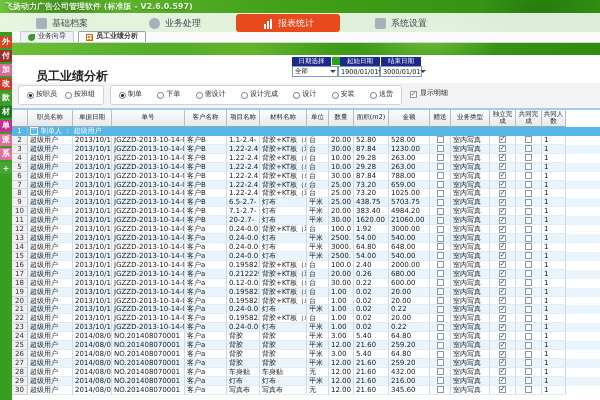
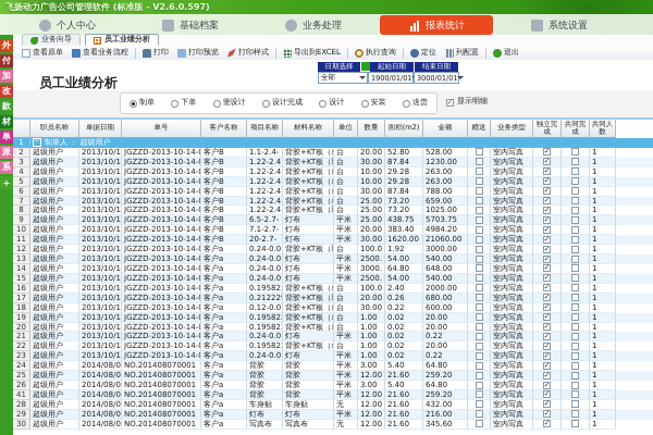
  飞扬动力广告公司管理软件 (标准版 - V2.6.0.597)
+ 个人中心
  基础档案
  业务处理
  报表统计
  系统设置
  业务向导
  员工业绩分析
+ 查看原单
+ 查看业务流程
+ 打印
+ 打印预览
+ 打印样式
+ 导出到EXCEL
+ 执行查询
+ 定位
+ 列配置
+ 退出
  员工业绩分析
  日期选择
  起始日期
  结束日期
  全部
  1900/01/01
  3000/01/01
- 按职员
- 按班组
  制单
  下单
  需设计
  设计完成
  设计
  安装
  送货
  显示明细
  职员名称
  单据日期
  单号
  客户名称
  项目名称
  材料名称
  单位
  数量
  面积(m2)
  金额
  赠送
  业务类型
  独立完成
  共同完成
  共同人数
  1
  制单人 ： 超级用户
  2
  超级用户
  2013/10/1
  JGZZD-2013-10-14-0
  客户B
  1.1-2.4-
  背胶+KT板（
  台
  20.00
  52.80
  528.00
  室内写真
  1
  3
  超级用户
  2013/10/1
  JGZZD-2013-10-14-0
  客户B
  1.22-2.4
  背胶+KT板（
  台
  30.00
  87.84
  1230.00
  室内写真
  1
  4
  超级用户
  2013/10/1
  JGZZD-2013-10-14-0
  客户B
  1.22-2.4
  背胶+KT板（
  台
  10.00
  29.28
  263.00
  室内写真
  1
  5
  超级用户
  2013/10/1
  JGZZD-2013-10-14-0
  客户B
  1.22-2.4
  背胶+KT板（
  台
  10.00
  29.28
  263.00
  室内写真
  1
  6
  超级用户
  2013/10/1
  JGZZD-2013-10-14-0
  客户B
  1.22-2.4
  背胶+KT板（
  台
  30.00
  87.84
  788.00
  室内写真
  1
  7
  超级用户
  2013/10/1
  JGZZD-2013-10-14-0
  客户B
  1.22-2.4
  背胶+KT板（
  台
  25.00
  73.20
  659.00
  室内写真
  1
  8
  超级用户
  2013/10/1
  JGZZD-2013-10-14-0
  客户B
  1.22-2.4
  背胶+KT板（
  台
  25.00
  73.20
  1025.00
  室内写真
  1
  9
  超级用户
  2013/10/1
  JGZZD-2013-10-14-0
  客户B
  6.5-2.7-
  灯布
  平米
  25.00
  438.75
  5703.75
  室内写真
  1
  10
  超级用户
  2013/10/1
  JGZZD-2013-10-14-0
  客户B
  7.1-2.7-
  灯布
  平米
  20.00
  383.40
  4984.20
  室内写真
  1
  11
  超级用户
  2013/10/1
  JGZZD-2013-10-14-0
  客户B
  20-2.7-
  灯布
  平米
  30.00
  1620.00
  21060.00
  室内写真
  1
  12
  超级用户
  2013/10/1
  JGZZD-2013-10-14-0
  客户a
  0.24-0.0
  背胶+KT板（
  台
  100.0
  1.92
  3000.00
  室内写真
  1
  13
  超级用户
  2013/10/1
  JGZZD-2013-10-14-0
  客户a
  0.24-0.0
  灯布
  平米
  2500.
  54.00
  540.00
  室内写真
  1
  14
  超级用户
  2013/10/1
  JGZZD-2013-10-14-0
  客户a
  0.24-0.0
  灯布
  平米
  3000.
  64.80
  648.00
  室内写真
  1
  16
  超级用户
  2013/10/1
  JGZZD-2013-10-14-0
  客户a
  0.19582
  背胶+KT板（
  台
  100.0
  2.40
  2000.00
  室内写真
  1
  17
  超级用户
  2013/10/1
  JGZZD-2013-10-14-0
  客户a
  0.21222
  背胶+KT板（
  台
  20.00
  0.26
  680.00
  室内写真
  1
  18
  超级用户
  2013/10/1
  JGZZD-2013-10-14-0
  客户a
  0.12-0.0
  背胶+KT板（
  台
  30.00
  0.22
  600.00
  室内写真
  1
  19
  超级用户
  2013/10/1
  JGZZD-2013-10-14-0
  客户a
  0.19582
  背胶+KT板（
  台
  1.00
  0.02
  20.00
  室内写真
  1
  20
  超级用户
  2013/10/1
  JGZZD-2013-10-14-0
  客户a
  0.19582
  背胶+KT板（
  台
  1.00
  0.02
  20.00
  室内写真
  1
  21
  超级用户
  2013/10/1
  JGZZD-2013-10-14-0
  客户a
  0.24-0.0
  灯布
  平米
  1.00
  0.02
  0.22
  室内写真
  1
  22
  超级用户
  2013/10/1
  JGZZD-2013-10-14-0
  客户a
  0.19582
  背胶+KT板（
  台
  1.00
  0.02
  20.00
  室内写真
  1
  23
  超级用户
  2013/10/1
  JGZZD-2013-10-14-0
  客户a
  0.24-0.0
  灯布
  平米
  1.00
  0.02
  0.22
  室内写真
  1
  24
  超级用户
  2014/08/0
  NO.201408070001
  客户a
  背胶
  背胶
  平米
  3.00
  5.40
  64.80
  室内写真
  1
  25
  超级用户
  2014/08/0
  NO.201408070001
  客户a
  背胶
  背胶
  平米
  12.00
  21.60
  259.20
  室内写真
  1
  26
  超级用户
  2014/08/0
  NO.201408070001
  客户a
  背胶
  背胶
  平米
  3.00
  5.40
  64.80
  室内写真
  1
- 27
+ 41
  超级用户
  2014/08/0
  NO.201408070001
  客户a
  背胶
  背胶
  平米
  12.00
  21.60
  259.20
  室内写真
  1
  28
  超级用户
  2014/08/0
  NO.201408070001
  客户a
  车身贴
  车身贴
  无
  12.00
  21.60
  432.00
  室内写真
  1
  29
  超级用户
  2014/08/0
  NO.201408070001
  客户a
  灯布
  灯布
  平米
  12.00
  21.60
  216.00
  室内写真
  1
  30
  超级用户
  2014/08/0
  NO.201408070001
  客户a
  写真布
  写真布
  无
  12.00
  21.60
  345.60
  室内写真
  1
  外
  付
  加
  改
  款
  材
  单
  派
  系
  +
